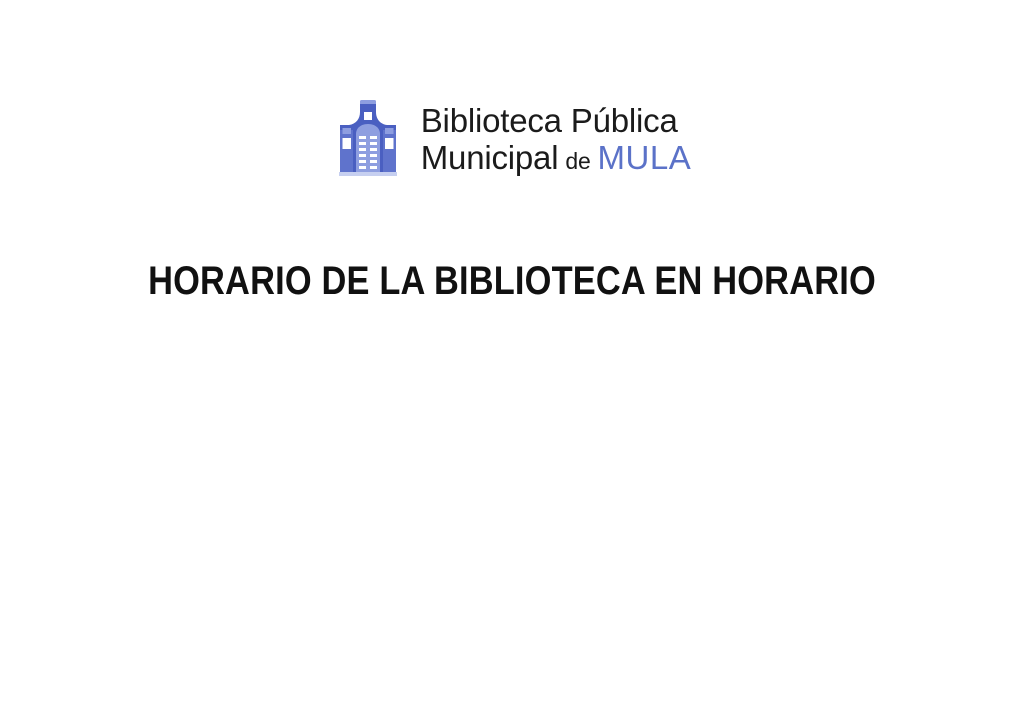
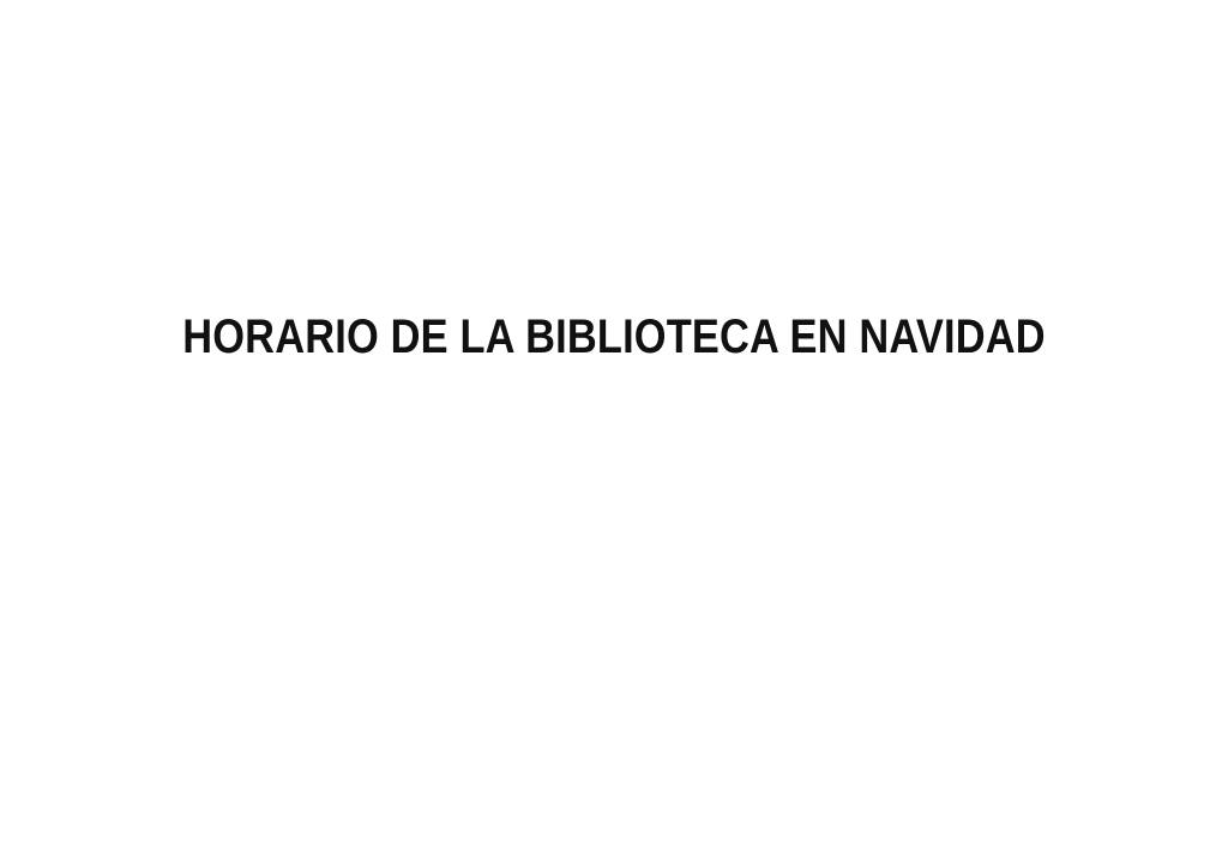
- Biblioteca Pública
- Municipal
- de
- MULA
- HORARIO DE LA BIBLIOTECA EN HORARIO
+ HORARIO DE LA BIBLIOTECA EN NAVIDAD
